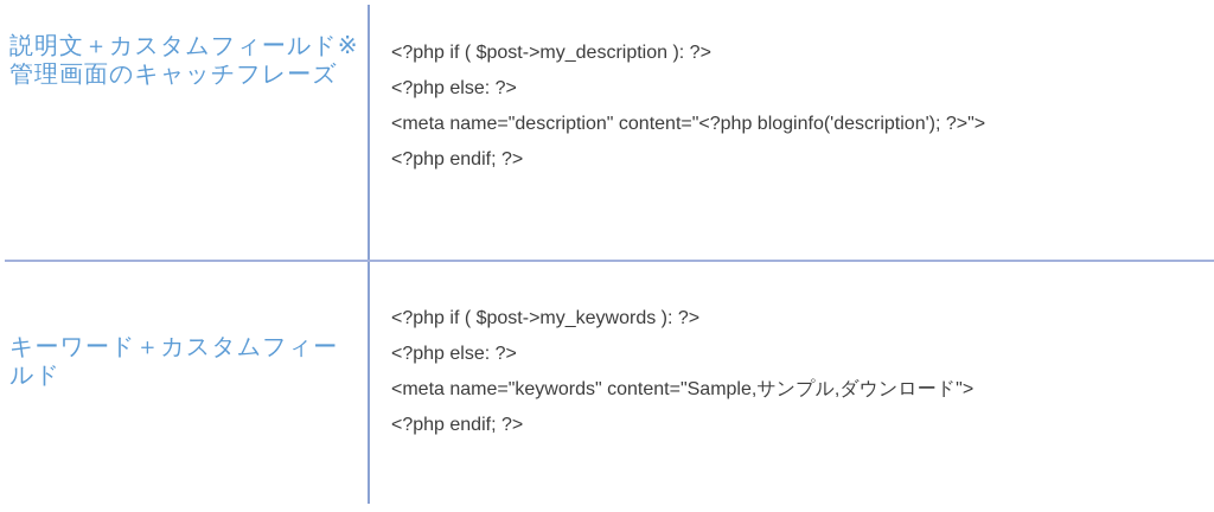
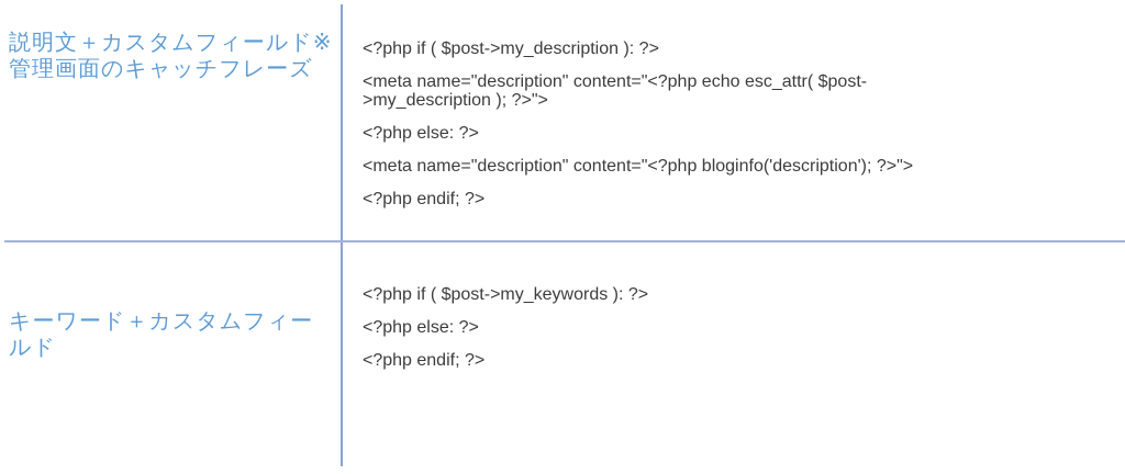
  説明文＋カスタムフィールド※管理画面のキャッチフレーズ
  <?php if ( $post->my_description ): ?>
+ <meta name="description" content="<?php echo esc_attr( $post-
+ >my_description ); ?>">
  <?php else: ?>
  <meta name="description" content="<?php bloginfo('description'); ?>">
  <?php endif; ?>
  キーワード＋カスタムフィールド
  <?php if ( $post->my_keywords ): ?>
  <?php else: ?>
- <meta name="keywords" content="Sample,サンプル,ダウンロード">
  <?php endif; ?>
